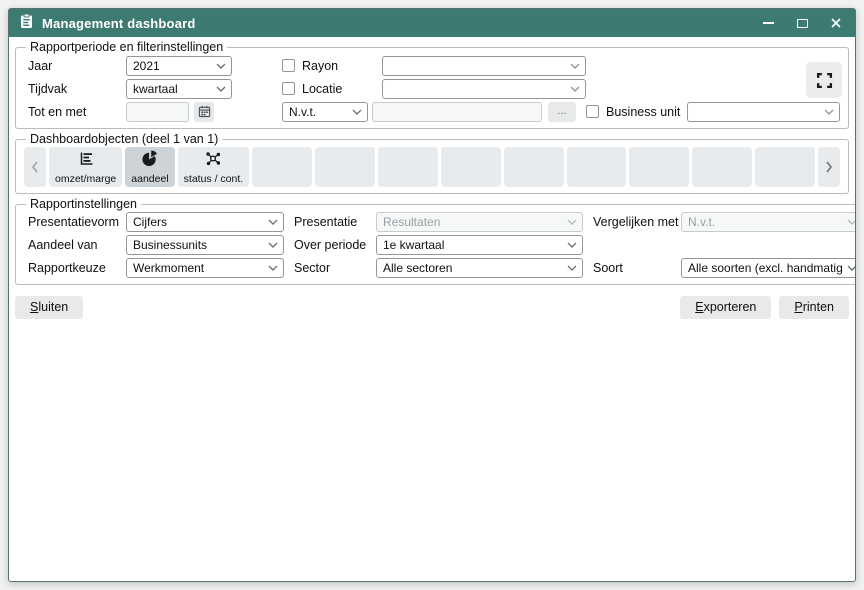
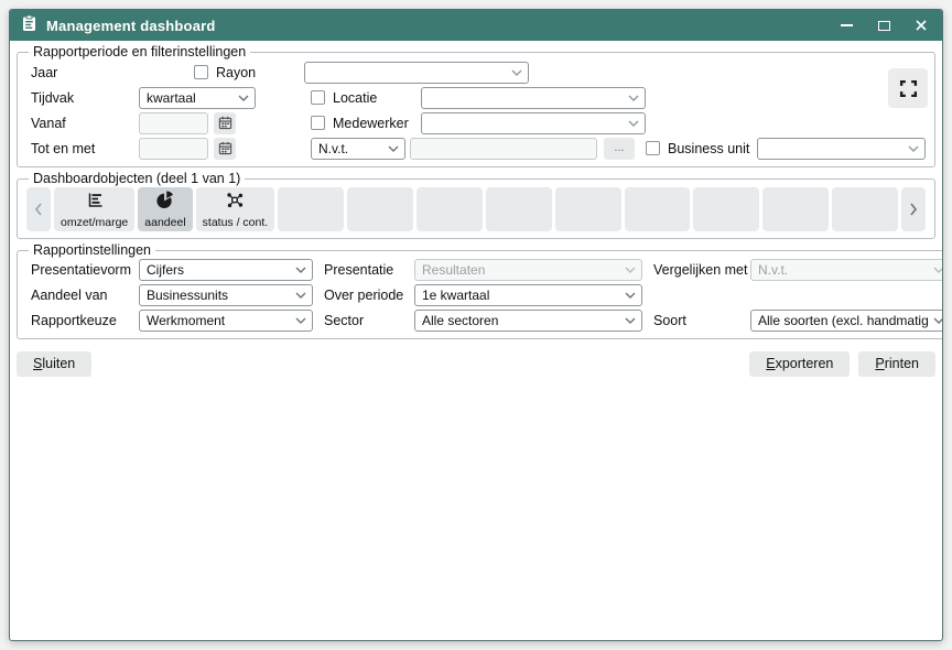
  Management dashboard
  Rapportperiode en filterinstellingen
  Jaar
- 2021
  Rayon
  Tijdvak
  kwartaal
  Locatie
+ Vanaf
+ Medewerker
  Tot en met
  N.v.t.
  ...
  Business unit
  Dashboardobjecten (deel 1 van 1)
  omzet/marge
  aandeel
  status / cont.
  Rapportinstellingen
  Presentatievorm
  Cijfers
  Presentatie
  Resultaten
  Vergelijken met
  N.v.t.
  Aandeel van
  Businessunits
  Over periode
  1e kwartaal
  Rapportkeuze
  Werkmoment
  Sector
  Alle sectoren
  Soort
  Alle soorten (excl. handmatig
  Sluiten
  Exporteren
  Printen
